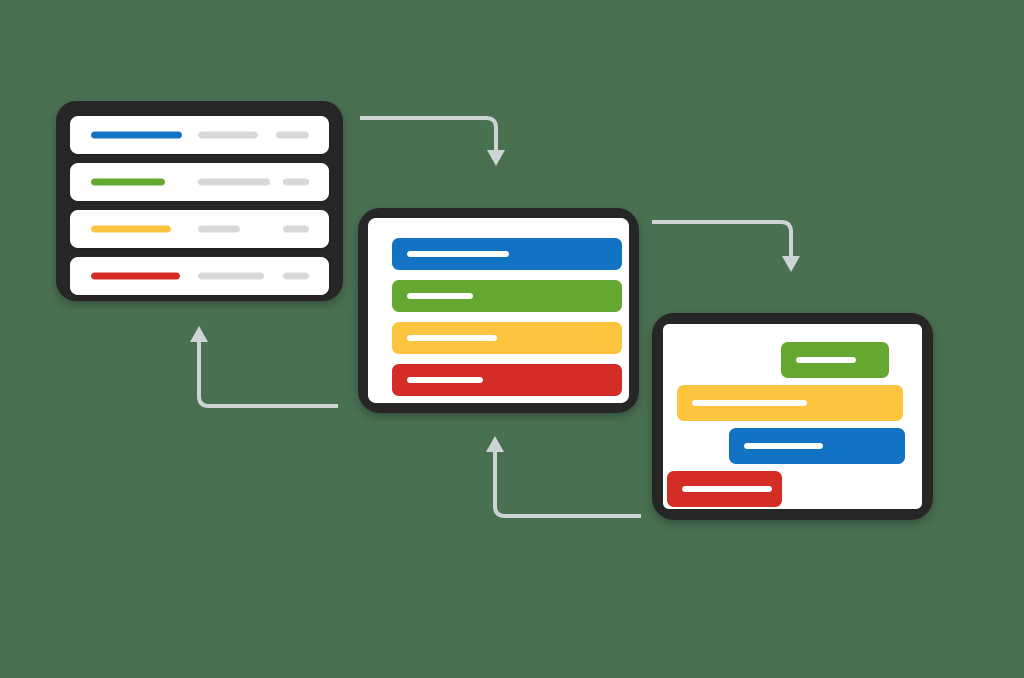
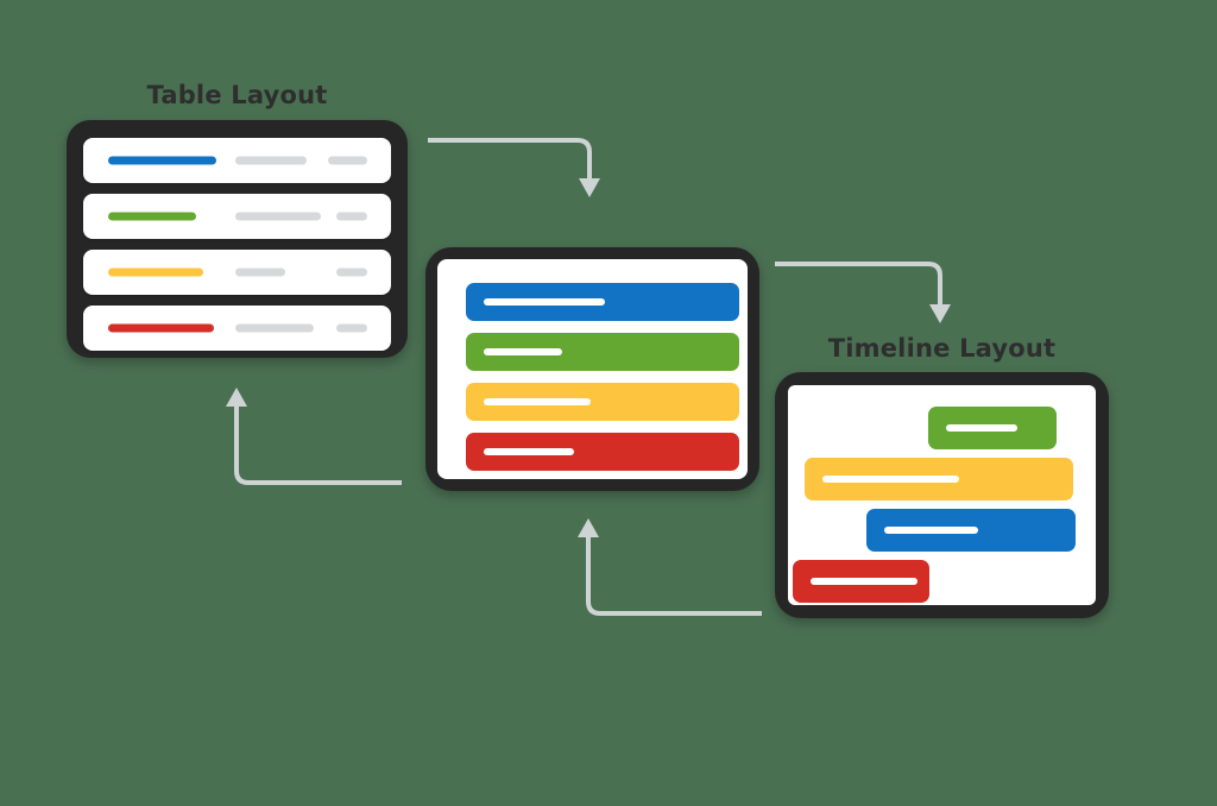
+ Table Layout
+ Timeline Layout
